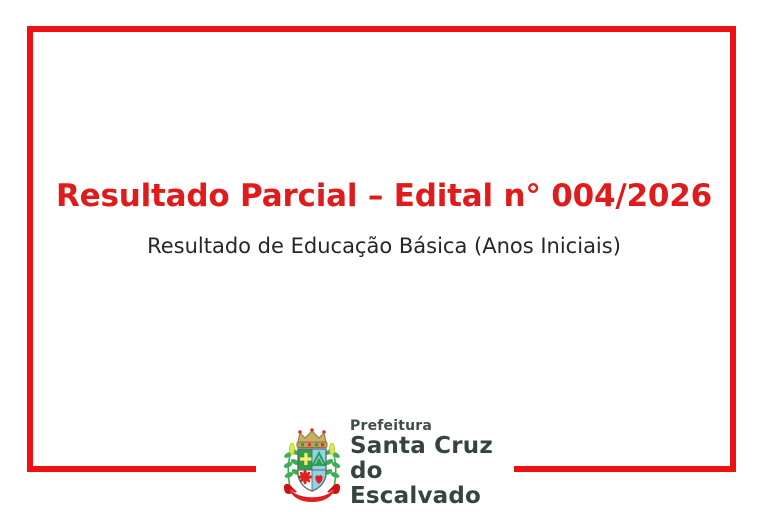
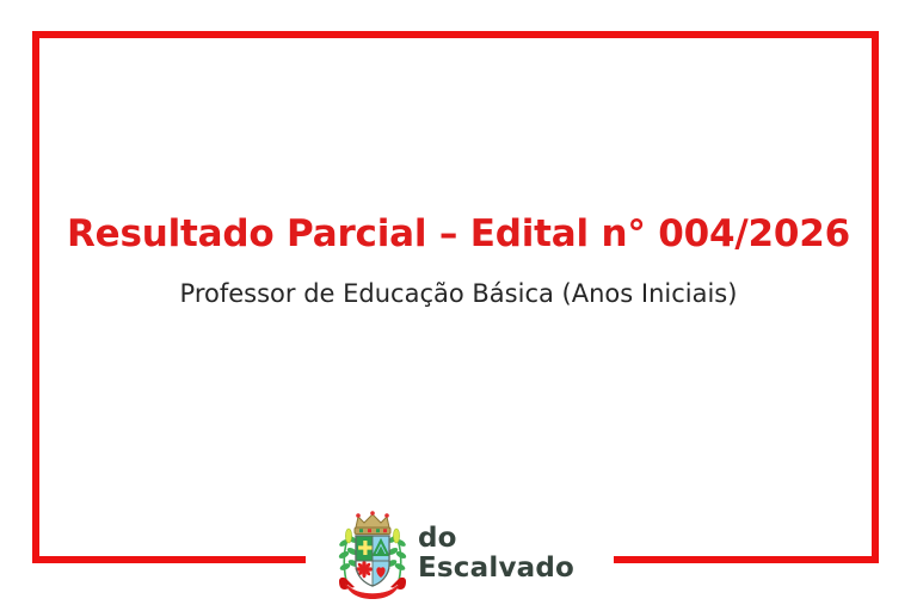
  Resultado Parcial – Edital n° 004/2026
- Resultado de Educação Básica (Anos Iniciais)
+ Professor de Educação Básica (Anos Iniciais)
- Prefeitura
- Santa Cruz
  do Escalvado
